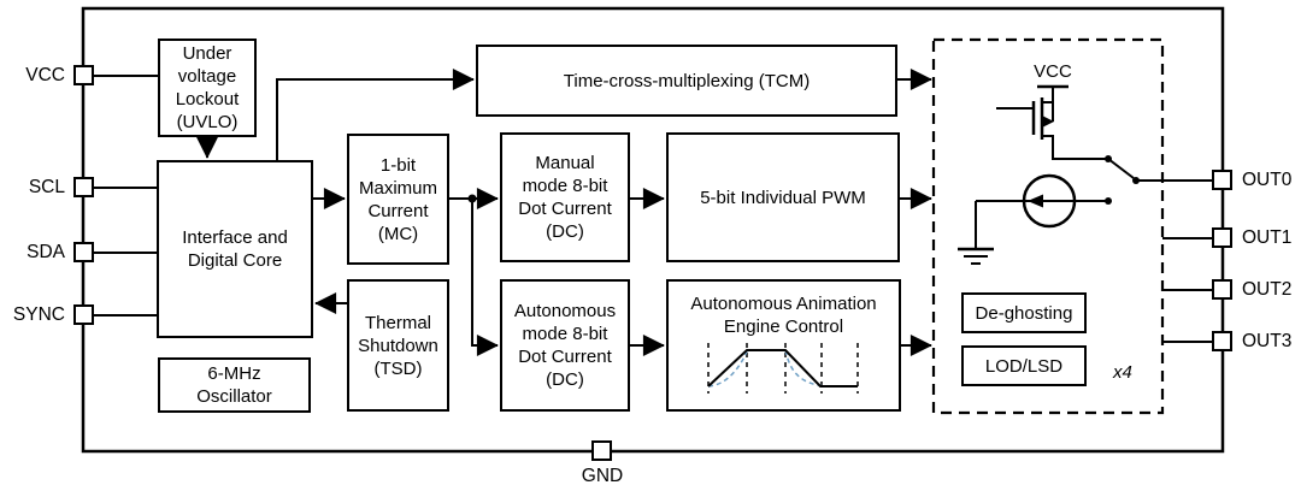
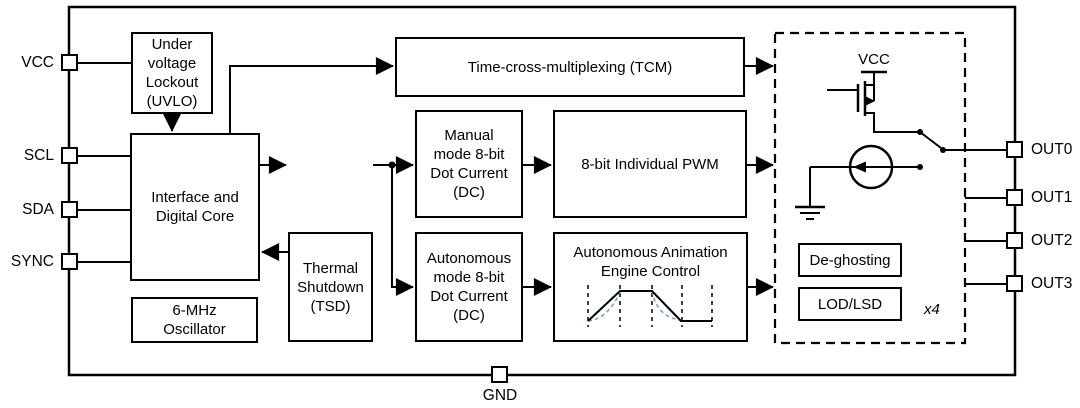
  Under
  voltage
  Lockout
  (UVLO)
  Interface and
  Digital Core
  6-MHz
  Oscillator
- 1-bit
- Maximum
- Current
- (MC)
  Thermal
  Shutdown
  (TSD)
  Time-cross-multiplexing (TCM)
  Manual
  mode 8-bit
  Dot Current
  (DC)
  Autonomous
  mode 8-bit
  Dot Current
  (DC)
- 5-bit Individual PWM
+ 8-bit Individual PWM
  Autonomous Animation
  Engine Control
  De-ghosting
  LOD/LSD
  VCC
  x4
  VCC
  SCL
  SDA
  SYNC
  GND
  OUT0
  OUT1
  OUT2
  OUT3
